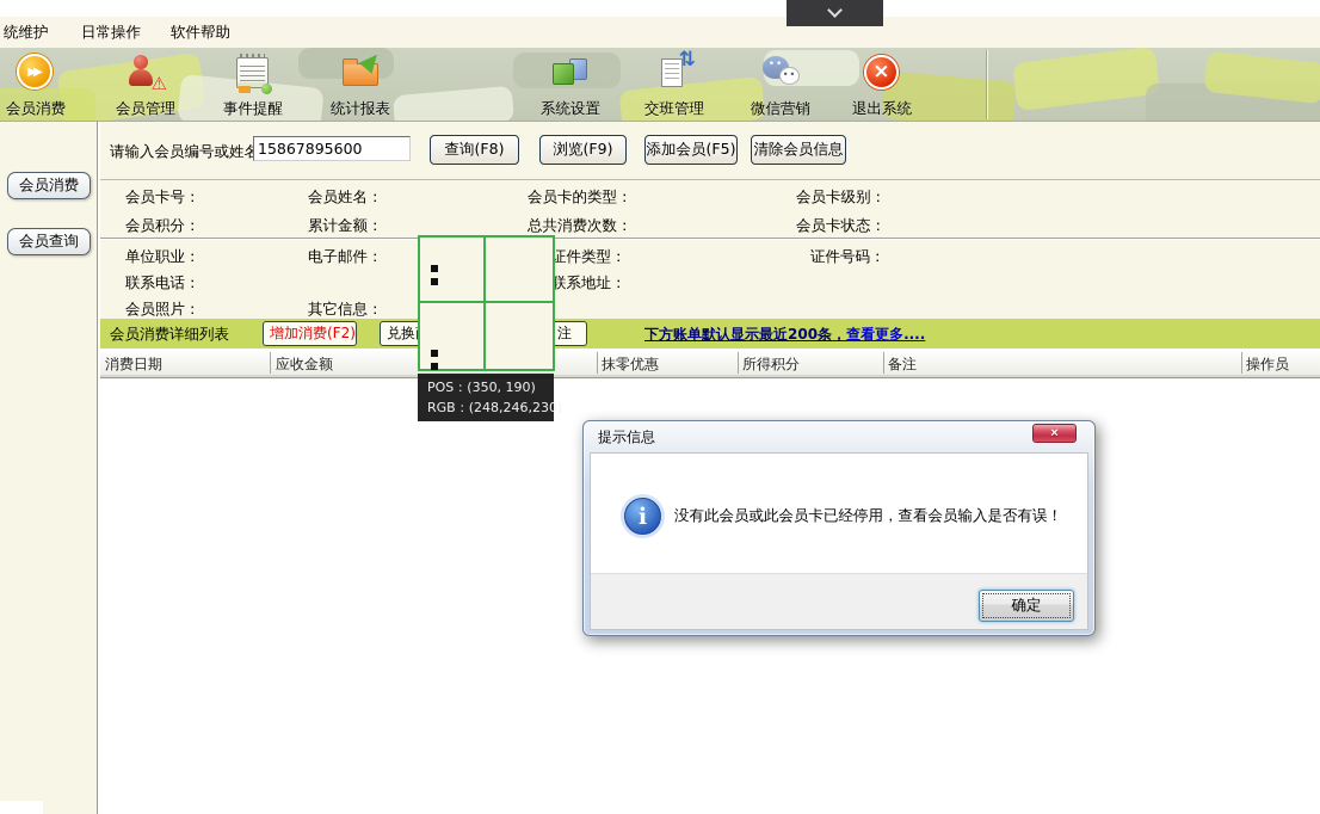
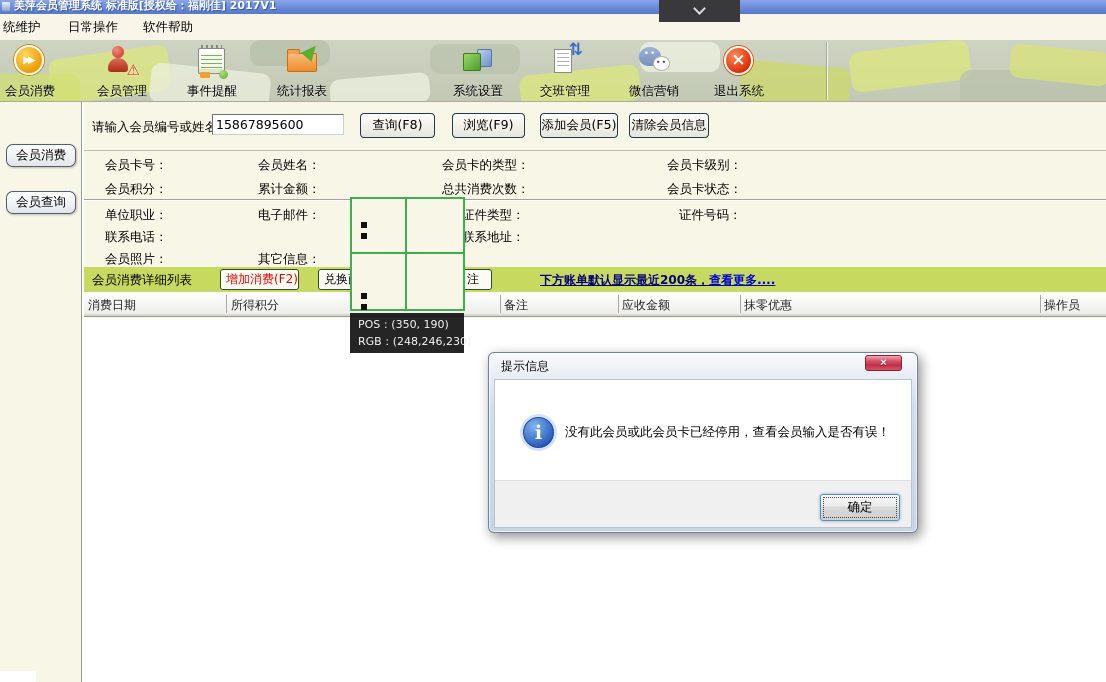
+ 美萍会员管理系统 标准版[授权给：福刚佳] 2017V1
  统维护
  日常操作
  软件帮助
  ▶▶
  会员消费
  ⚠
  会员管理
  事件提醒
  统计报表
  系统设置
  ⇅
  交班管理
  ••
  ••
  微信营销
  ×
  退出系统
  会员消费
  会员查询
  请输入会员编号或姓名
  15867895600
  查询(F8)
  浏览(F9)
  添加会员(F5)
  清除会员信息
  会员卡号：
  会员姓名：
  会员卡的类型：
  会员卡级别：
  会员积分：
  累计金额：
  总共消费次数：
  会员卡状态：
  单位职业：
  电子邮件：
  证件类型：
  证件号码：
  联系电话：
  联系地址：
  会员照片：
  其它信息：
  会员消费详细列表
  增加消费(F2)
  注
  下方账单默认显示最近200条，查看更多....
  消费日期
- 应收金额
+ 所得积分
- 抹零优惠
+ 备注
- 所得积分
+ 应收金额
- 备注
+ 抹零优惠
  操作员
  POS：(350, 190)
  RGB：(248,246,230)
  提示信息
  ×
  i
  没有此会员或此会员卡已经停用，查看会员输入是否有误！
  确定
